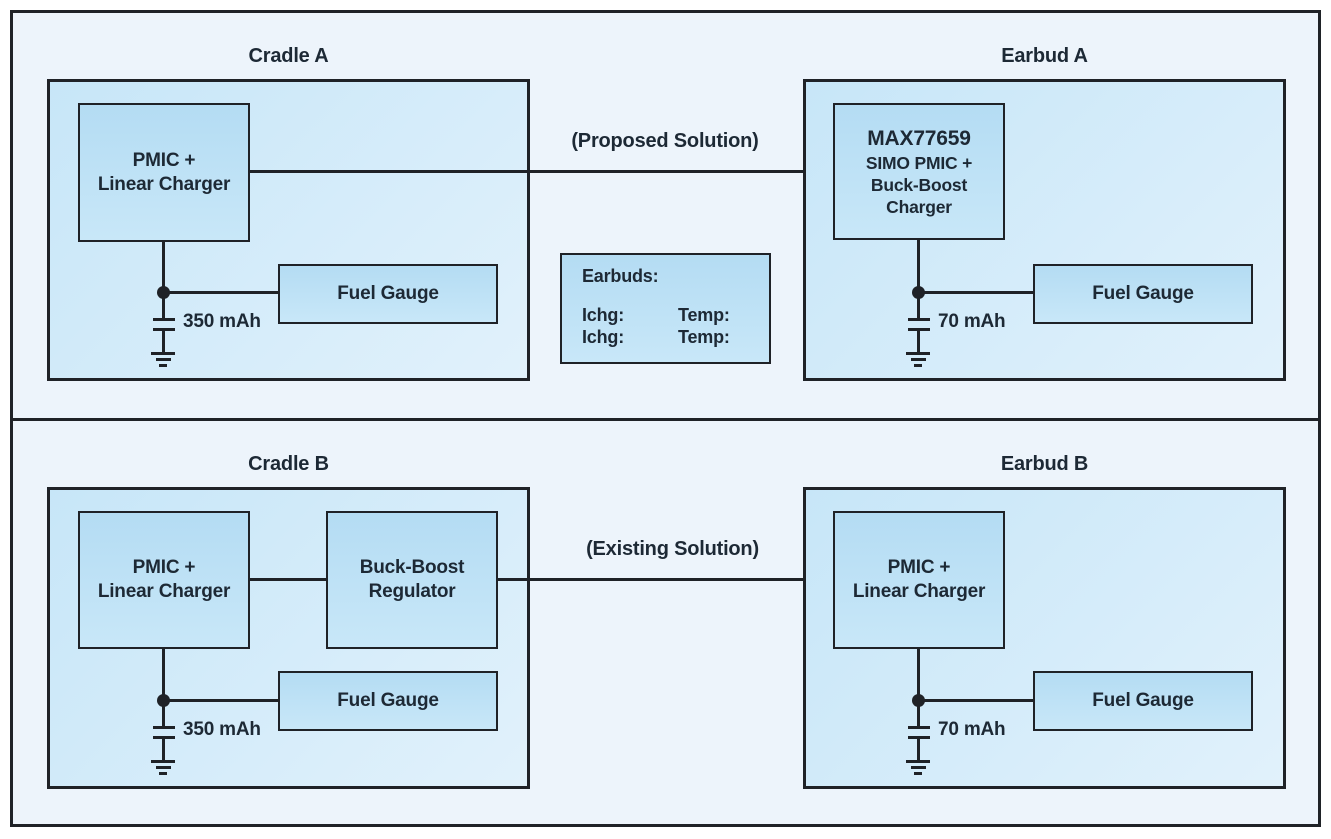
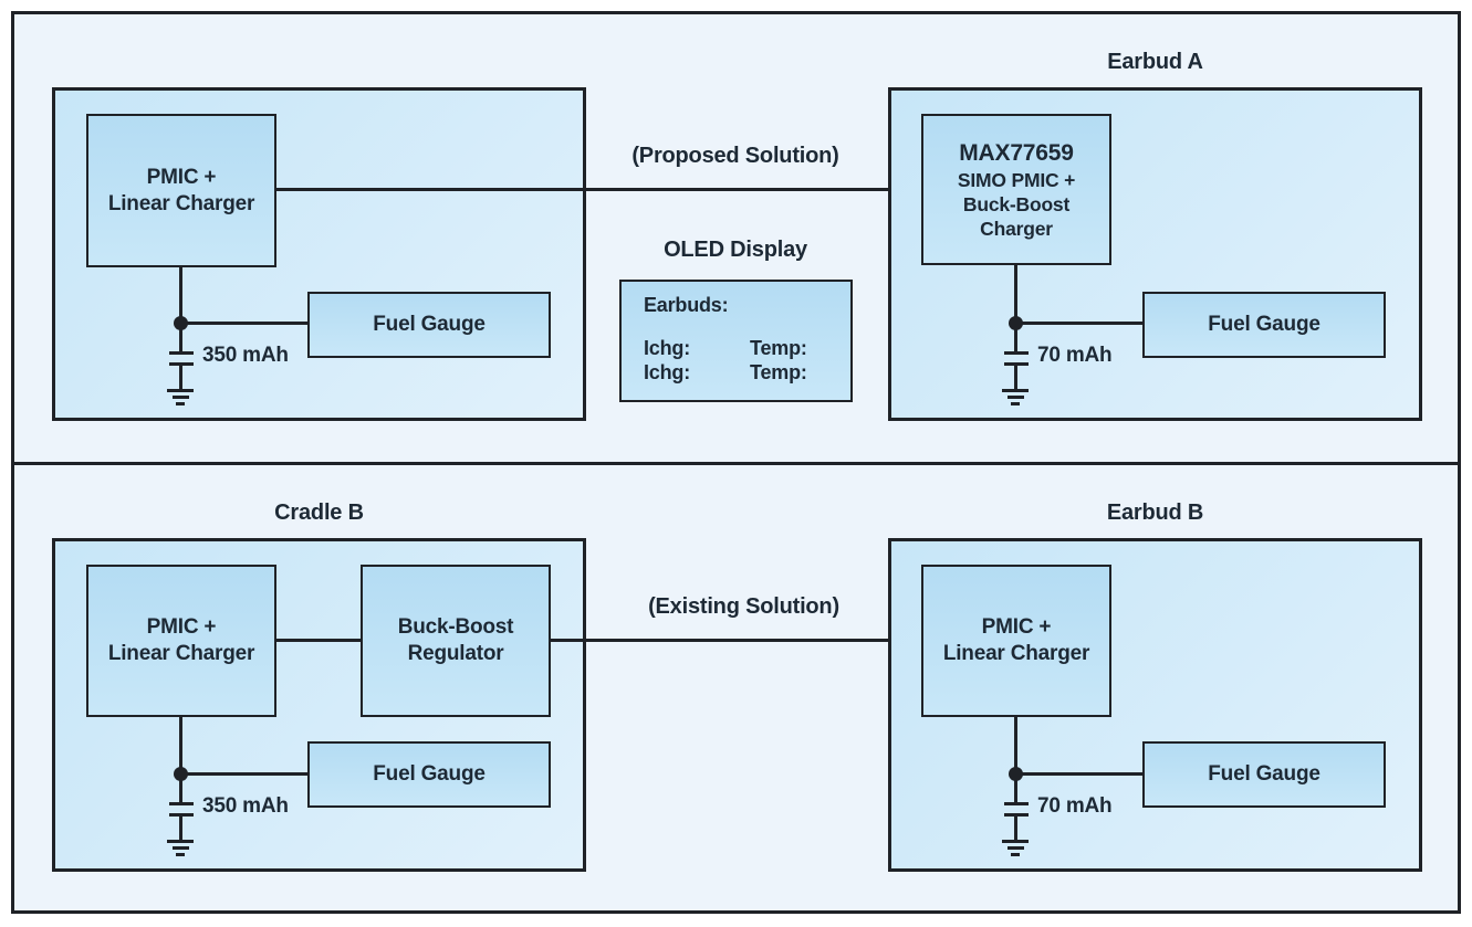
- Cradle A
  PMIC +
  Linear Charger
  Fuel Gauge
  350 mAh
  (Proposed Solution)
+ OLED Display
  Earbuds:
  Ichg:
  Temp:
  Ichg:
  Temp:
  Earbud A
  MAX77659
  SIMO PMIC +
  Buck-Boost
  Charger
  Fuel Gauge
  70 mAh
  Cradle B
  PMIC +
  Linear Charger
  Buck-Boost
  Regulator
  Fuel Gauge
  350 mAh
  (Existing Solution)
  Earbud B
  PMIC +
  Linear Charger
  Fuel Gauge
  70 mAh
